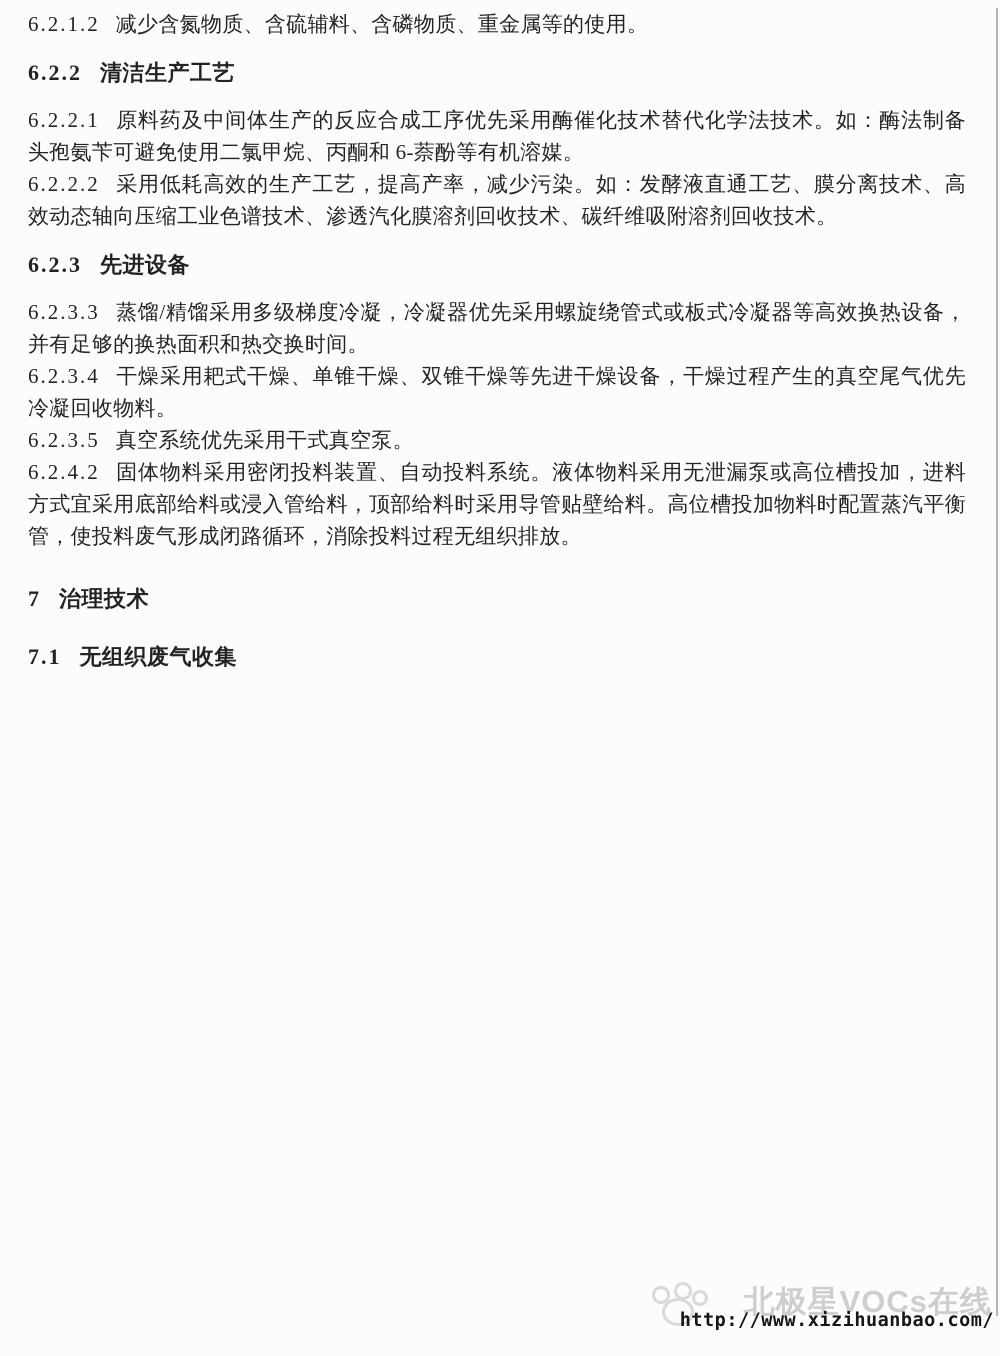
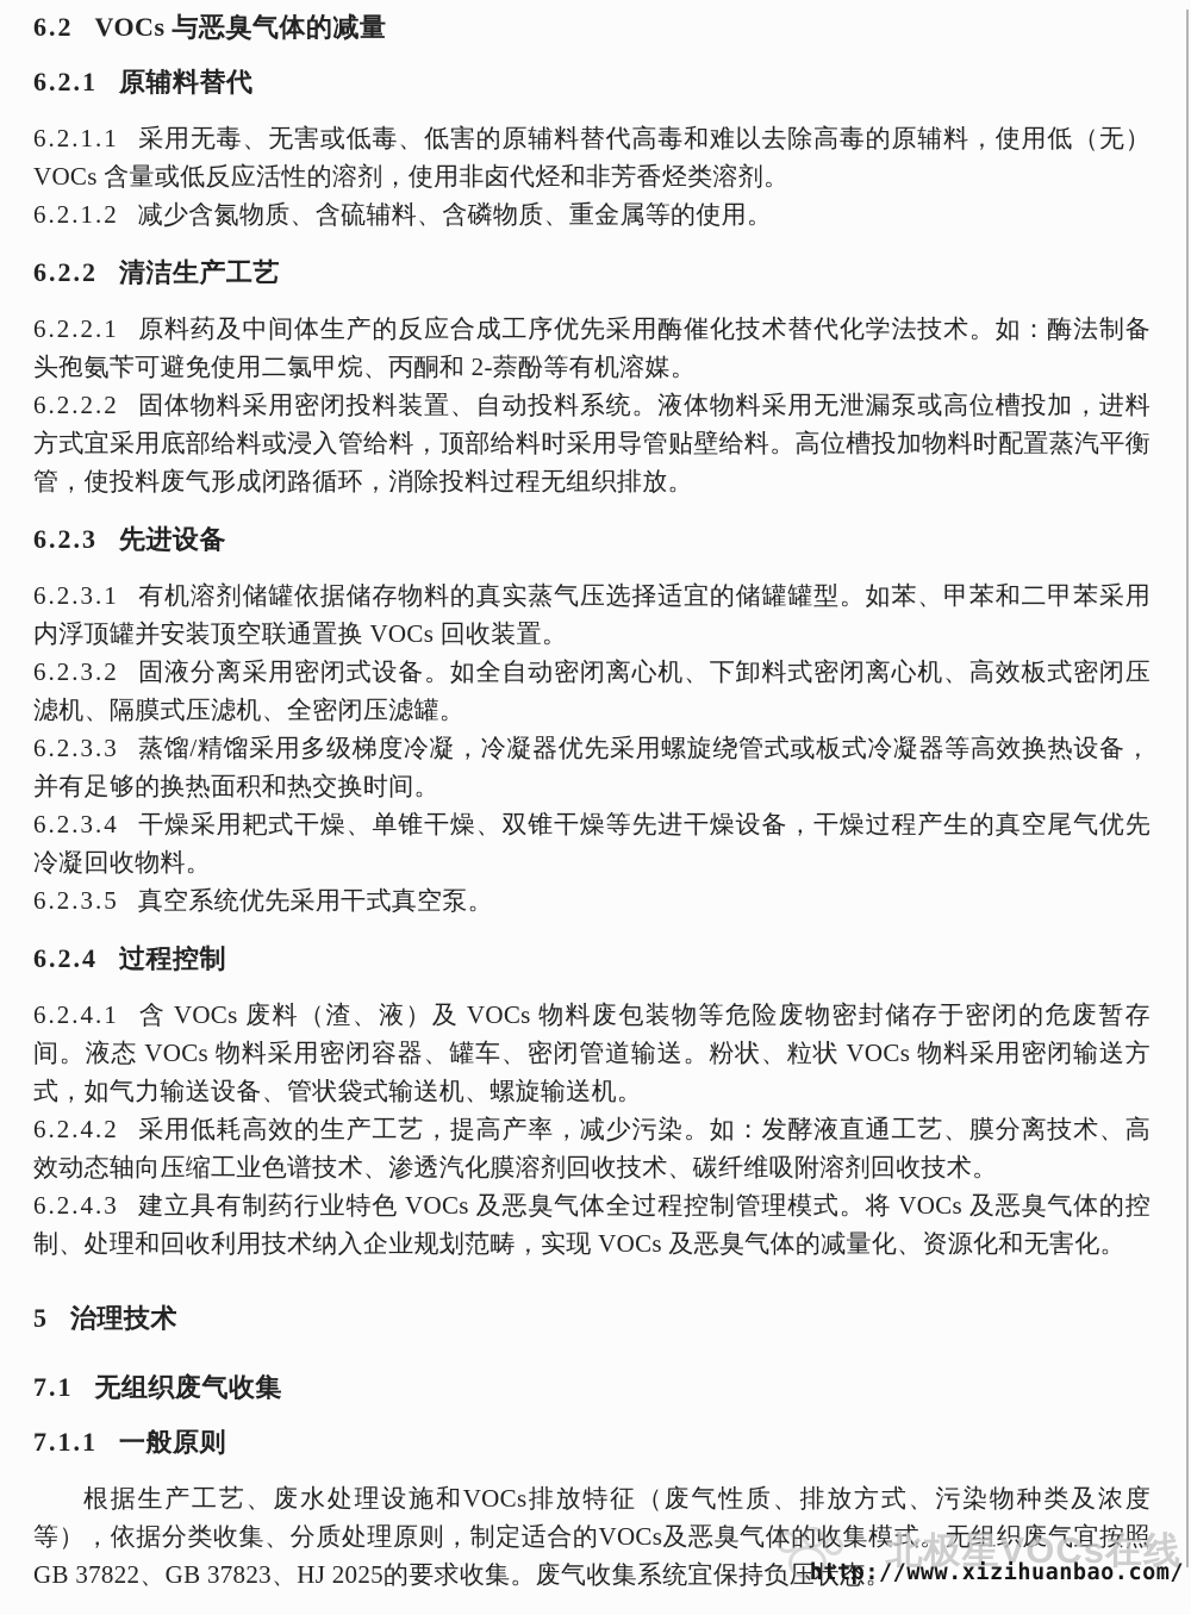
+ 6.2 VOCs 与恶臭气体的减量
+ 6.2.1 原辅料替代
+ 6.2.1.1 采用无毒、无害或低毒、低害的原辅料替代高毒和难以去除高毒的原辅料，使用低（无）VOCs 含量或低反应活性的溶剂，使用非卤代烃和非芳香烃类溶剂。
  6.2.1.2 减少含氮物质、含硫辅料、含磷物质、重金属等的使用。
  6.2.2 清洁生产工艺
- 6.2.2.1 原料药及中间体生产的反应合成工序优先采用酶催化技术替代化学法技术。如：酶法制备头孢氨苄可避免使用二氯甲烷、丙酮和 6-萘酚等有机溶媒。
+ 6.2.2.1 原料药及中间体生产的反应合成工序优先采用酶催化技术替代化学法技术。如：酶法制备头孢氨苄可避免使用二氯甲烷、丙酮和 2-萘酚等有机溶媒。
- 6.2.2.2 采用低耗高效的生产工艺，提高产率，减少污染。如：发酵液直通工艺、膜分离技术、高效动态轴向压缩工业色谱技术、渗透汽化膜溶剂回收技术、碳纤维吸附溶剂回收技术。
+ 6.2.2.2 固体物料采用密闭投料装置、自动投料系统。液体物料采用无泄漏泵或高位槽投加，进料方式宜采用底部给料或浸入管给料，顶部给料时采用导管贴壁给料。高位槽投加物料时配置蒸汽平衡管，使投料废气形成闭路循环，消除投料过程无组织排放。
  6.2.3 先进设备
+ 6.2.3.1 有机溶剂储罐依据储存物料的真实蒸气压选择适宜的储罐罐型。如苯、甲苯和二甲苯采用内浮顶罐并安装顶空联通置换 VOCs 回收装置。
+ 6.2.3.2 固液分离采用密闭式设备。如全自动密闭离心机、下卸料式密闭离心机、高效板式密闭压滤机、隔膜式压滤机、全密闭压滤罐。
  6.2.3.3 蒸馏/精馏采用多级梯度冷凝，冷凝器优先采用螺旋绕管式或板式冷凝器等高效换热设备，并有足够的换热面积和热交换时间。
  6.2.3.4 干燥采用耙式干燥、单锥干燥、双锥干燥等先进干燥设备，干燥过程产生的真空尾气优先冷凝回收物料。
  6.2.3.5 真空系统优先采用干式真空泵。
+ 6.2.4 过程控制
+ 6.2.4.1 含 VOCs 废料（渣、液）及 VOCs 物料废包装物等危险废物密封储存于密闭的危废暂存间。液态 VOCs 物料采用密闭容器、罐车、密闭管道输送。粉状、粒状 VOCs 物料采用密闭输送方式，如气力输送设备、管状袋式输送机、螺旋输送机。
- 6.2.4.2 固体物料采用密闭投料装置、自动投料系统。液体物料采用无泄漏泵或高位槽投加，进料方式宜采用底部给料或浸入管给料，顶部给料时采用导管贴壁给料。高位槽投加物料时配置蒸汽平衡管，使投料废气形成闭路循环，消除投料过程无组织排放。
+ 6.2.4.2 采用低耗高效的生产工艺，提高产率，减少污染。如：发酵液直通工艺、膜分离技术、高效动态轴向压缩工业色谱技术、渗透汽化膜溶剂回收技术、碳纤维吸附溶剂回收技术。
+ 6.2.4.3 建立具有制药行业特色 VOCs 及恶臭气体全过程控制管理模式。将 VOCs 及恶臭气体的控制、处理和回收利用技术纳入企业规划范畴，实现 VOCs 及恶臭气体的减量化、资源化和无害化。
- 7 治理技术
+ 5 治理技术
  7.1 无组织废气收集
+ 7.1.1 一般原则
+ 根据生产工艺、废水处理设施和VOCs排放特征（废气性质、排放方式、污染物种类及浓度等），依据分类收集、分质处理原则，制定适合的VOCs及恶臭气体的收集模式。无组织废气宜按照GB 37822、GB 37823、HJ 2025的要求收集。废气收集系统宜保持负压状态。
  北极星VOCs在线
  http://www.xizihuanbao.com/
